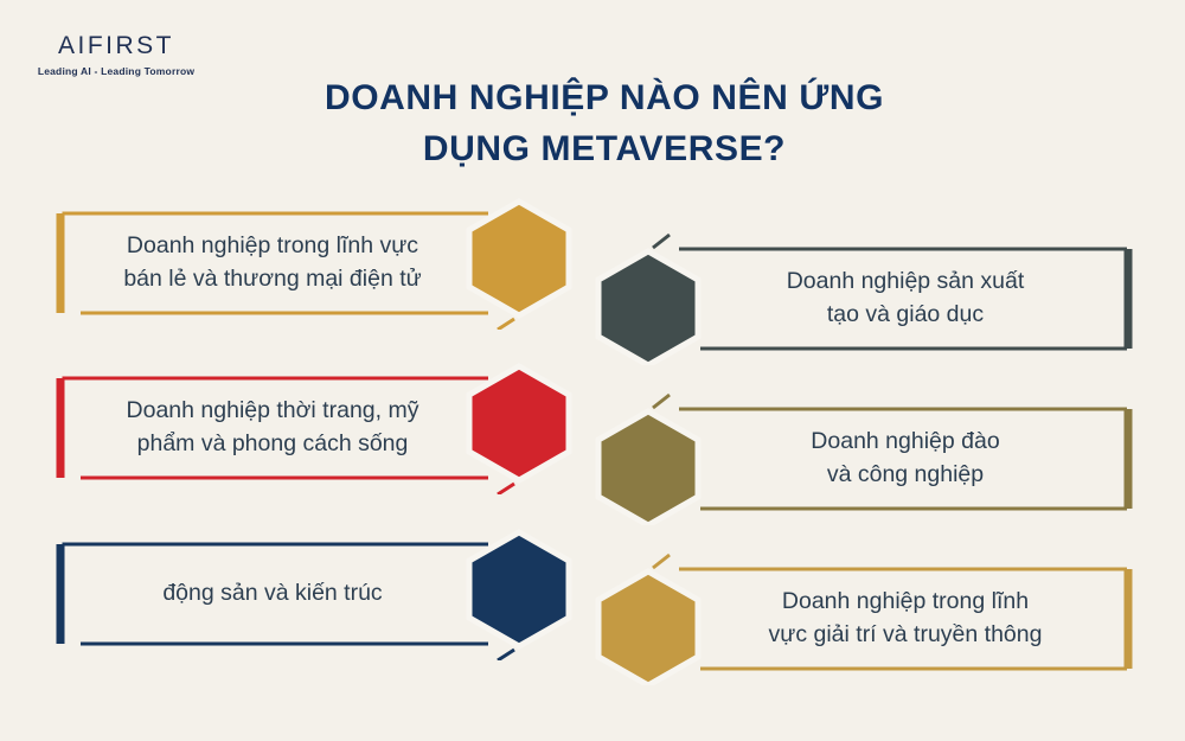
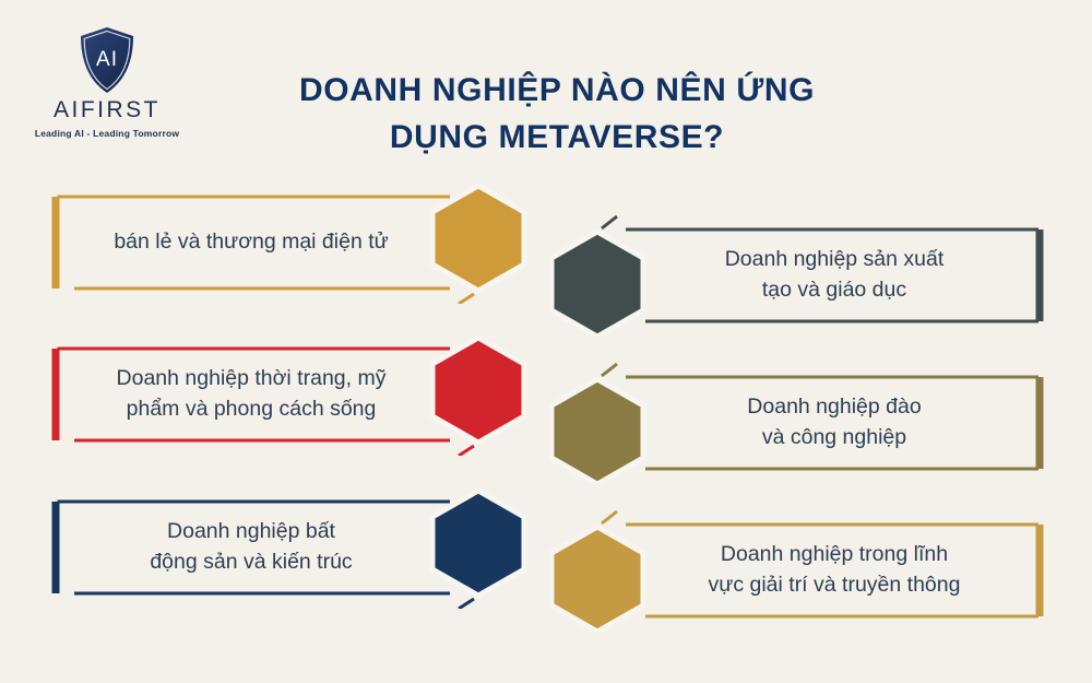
+ AI
  AIFIRST
  Leading AI - Leading Tomorrow
  DOANH NGHIỆP NÀO NÊN ỨNG
  DỤNG METAVERSE?
- Doanh nghiệp trong lĩnh vực
  bán lẻ và thương mại điện tử
  Doanh nghiệp thời trang, mỹ
  phẩm và phong cách sống
+ Doanh nghiệp bất
  động sản và kiến trúc
  Doanh nghiệp sản xuất
  tạo và giáo dục
  Doanh nghiệp đào
  và công nghiệp
  Doanh nghiệp trong lĩnh
  vực giải trí và truyền thông
